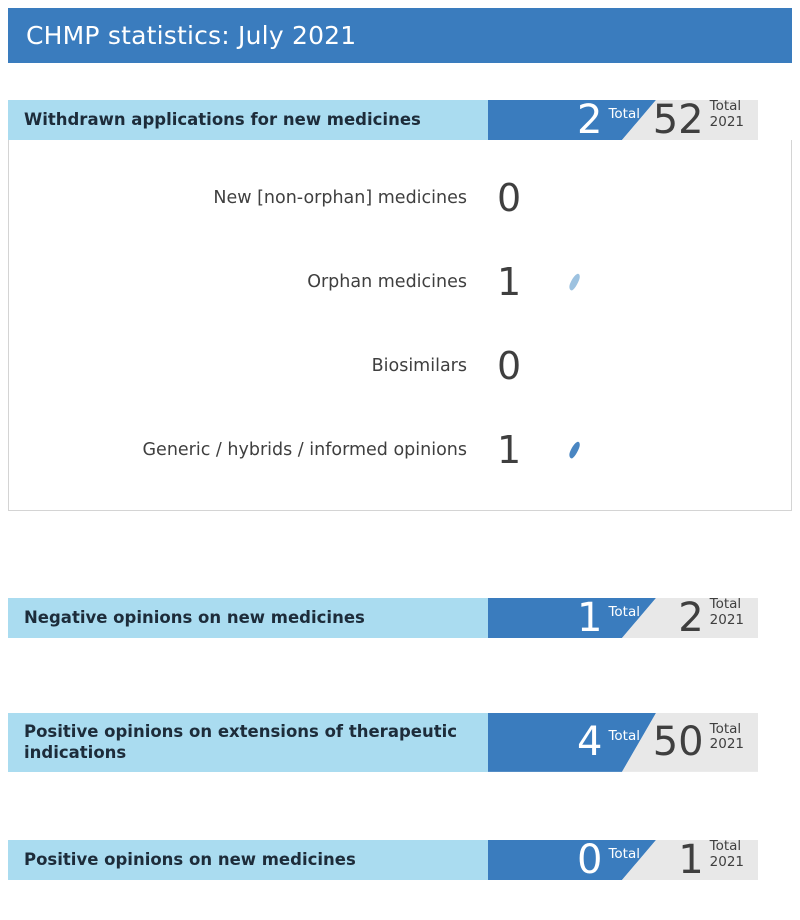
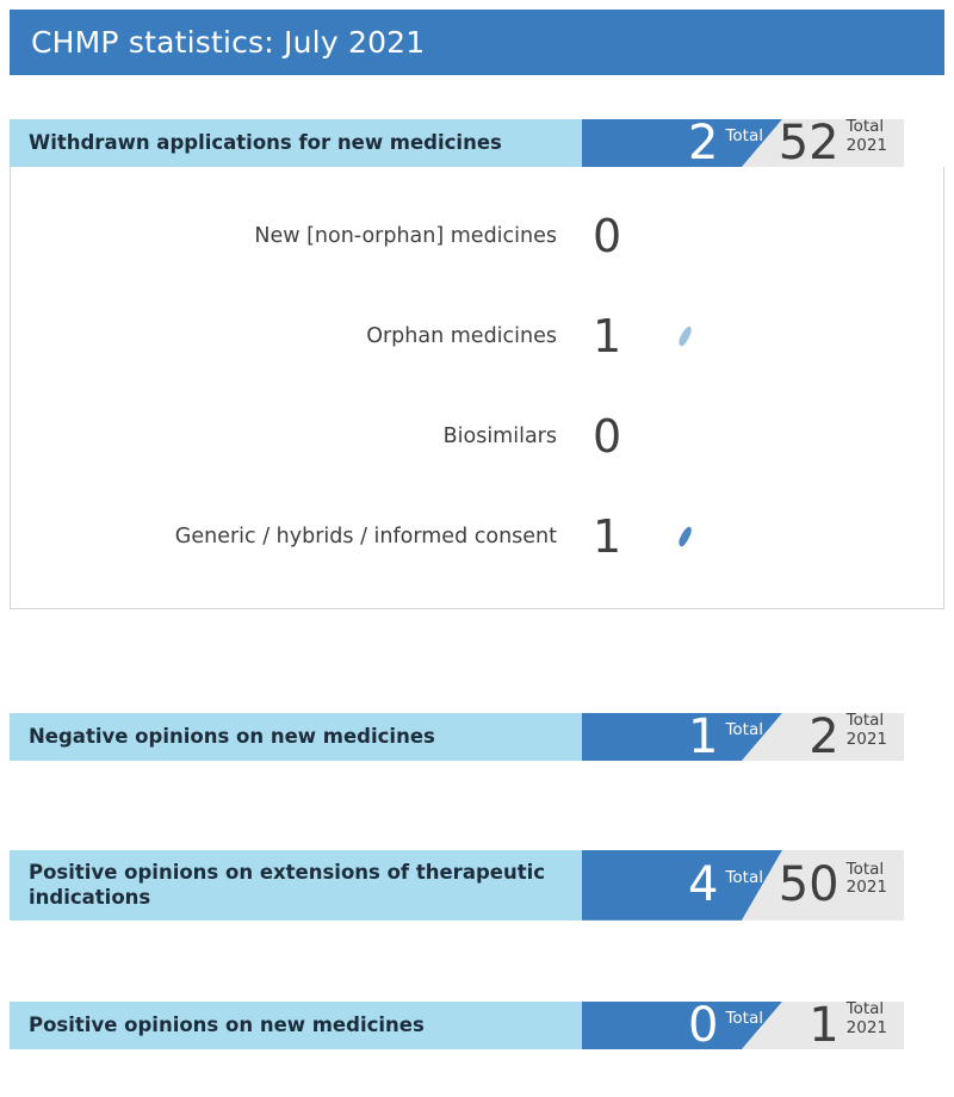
  CHMP statistics: July 2021
  Withdrawn applications for new medicines
  2
  Total
  52
  Total
  2021
  New [non-orphan] medicines
  0
  Orphan medicines
  1
  Biosimilars
  0
- Generic / hybrids / informed opinions
+ Generic / hybrids / informed consent
  1
  Negative opinions on new medicines
  1
  Total
  2
  Total
  2021
  Positive opinions on extensions of therapeutic indications
  4
  Total
  50
  Total
  2021
  Positive opinions on new medicines
  0
  Total
  1
  Total
  2021
